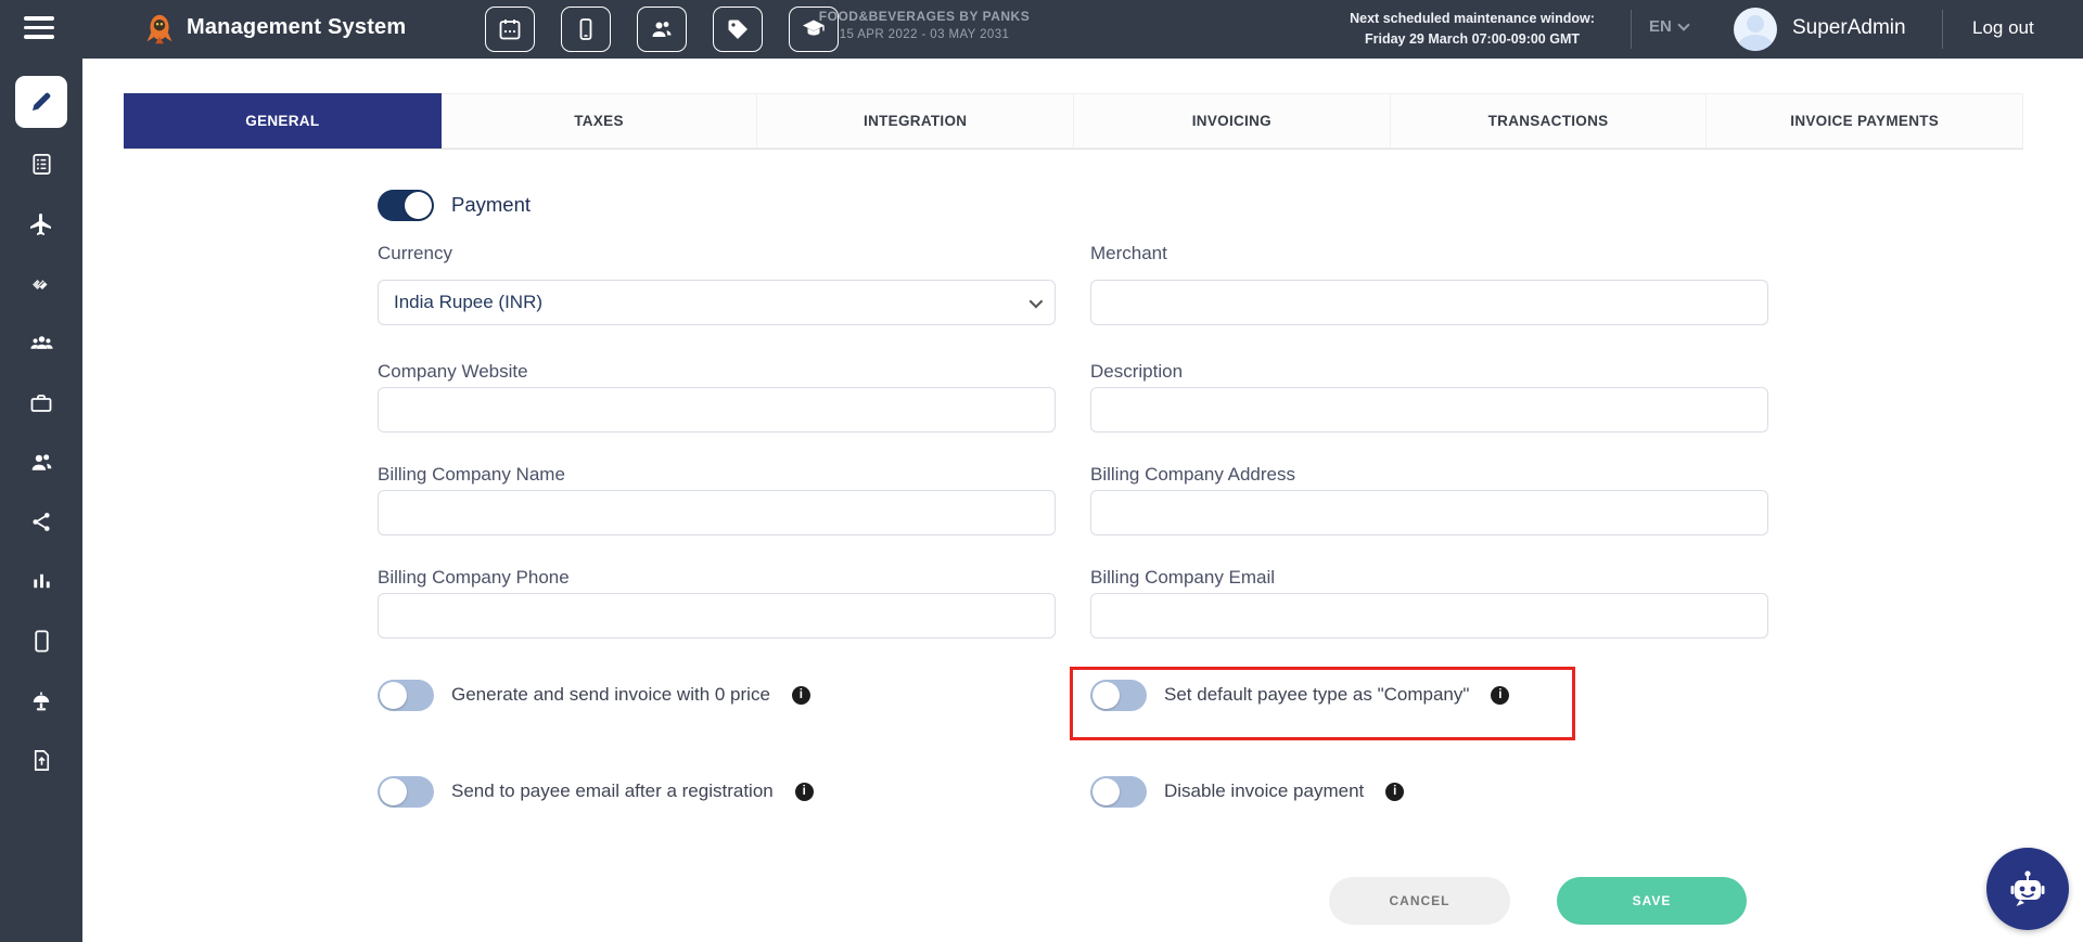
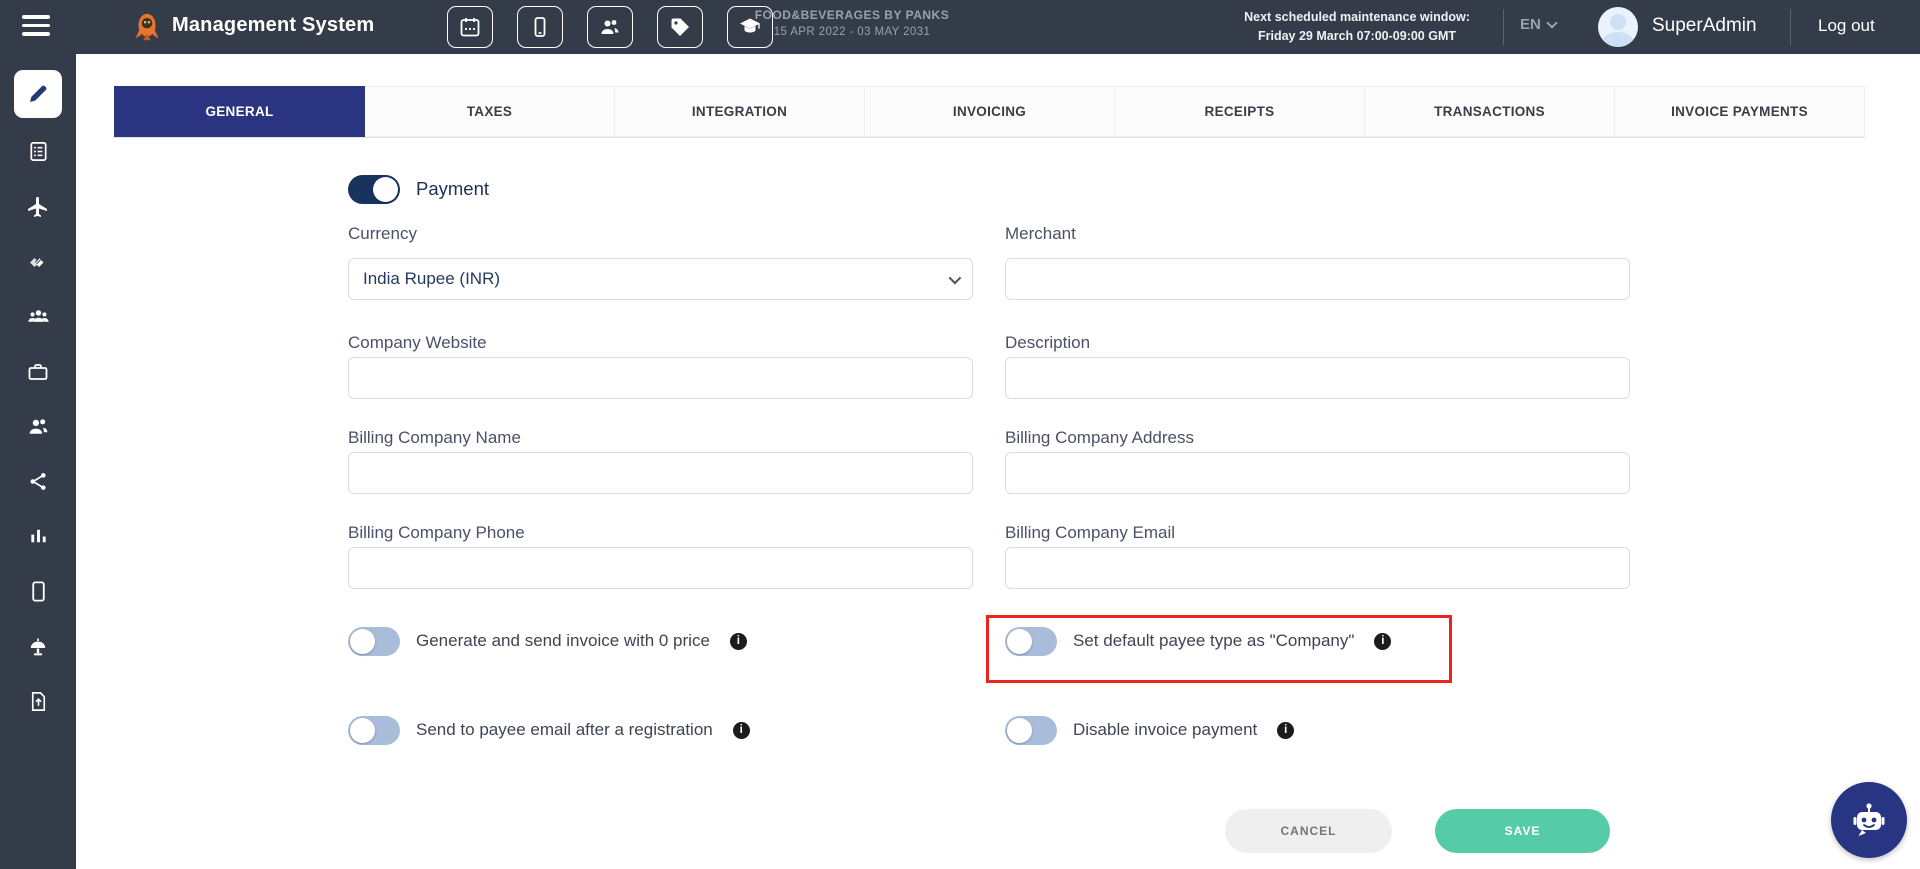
  Management System
  FOOD&BEVERAGES BY PANKS
  15 APR 2022 - 03 MAY 2031
  Next scheduled maintenance window:
  Friday 29 March 07:00-09:00 GMT
  EN
  SuperAdmin
  Log out
  GENERAL
  TAXES
  INTEGRATION
  INVOICING
+ RECEIPTS
  TRANSACTIONS
  INVOICE PAYMENTS
  Payment
  Currency
  India Rupee (INR)
  Merchant
  Company Website
  Description
  Billing Company Name
  Billing Company Address
  Billing Company Phone
  Billing Company Email
  Generate and send invoice with 0 price
  Set default payee type as "Company"
  Send to payee email after a registration
  Disable invoice payment
  CANCEL
  SAVE
